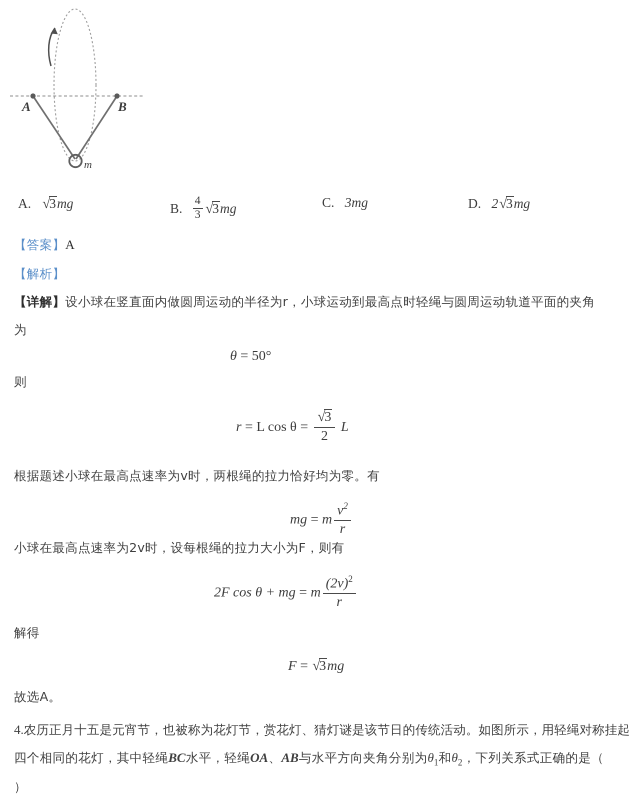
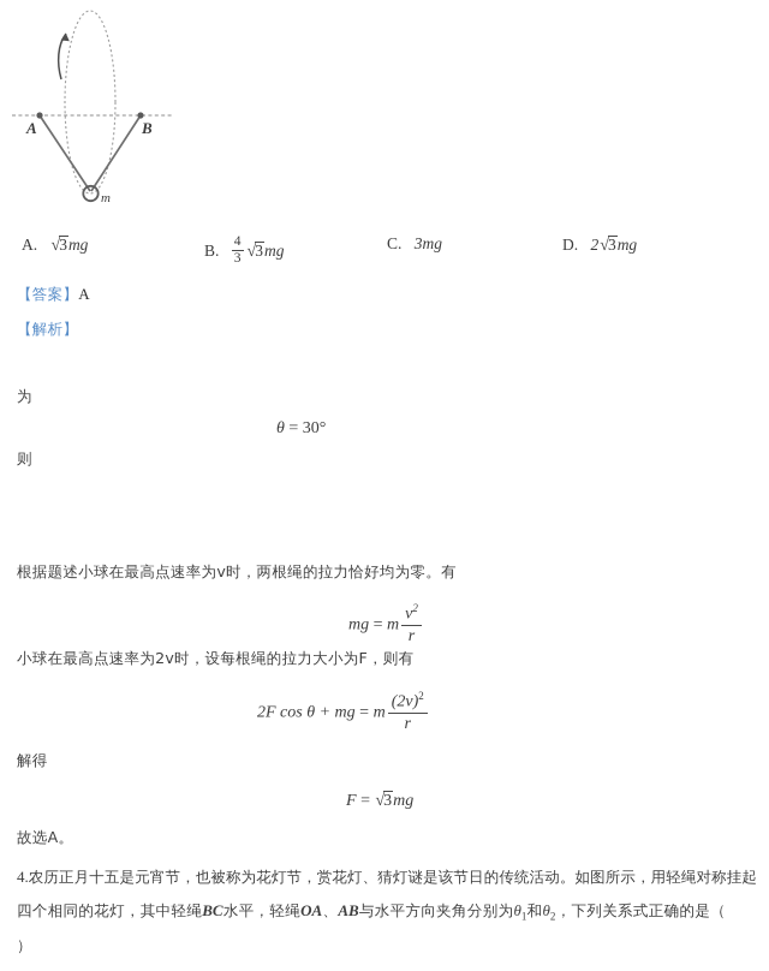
  A
  B
  m
  A. √3mg
  B.
  4
  3
  √3mg
  C. 3mg
  D. 2√3mg
  【答案】A
  【解析】
- 【详解】设小球在竖直面内做圆周运动的半径为r，小球运动到最高点时轻绳与圆周运动轨道平面的夹角
  为
- θ = 50°
+ θ = 30°
  则
- r = L cos θ =
- √3
- 2
- L
  根据题述小球在最高点速率为v时，两根绳的拉力恰好均为零。有
  mg = m
  v2
  r
  小球在最高点速率为2v时，设每根绳的拉力大小为F，则有
  2F cos θ + mg = m
  (2v)2
  r
  解得
  F = √3mg
  故选A。
  4.农历正月十五是元宵节，也被称为花灯节，赏花灯、猜灯谜是该节日的传统活动。如图所示，用轻绳对称挂起四个相同的花灯，其中轻绳BC水平，轻绳OA、AB与水平方向夹角分别为θ1和θ2，下列关系式正确的是（）
